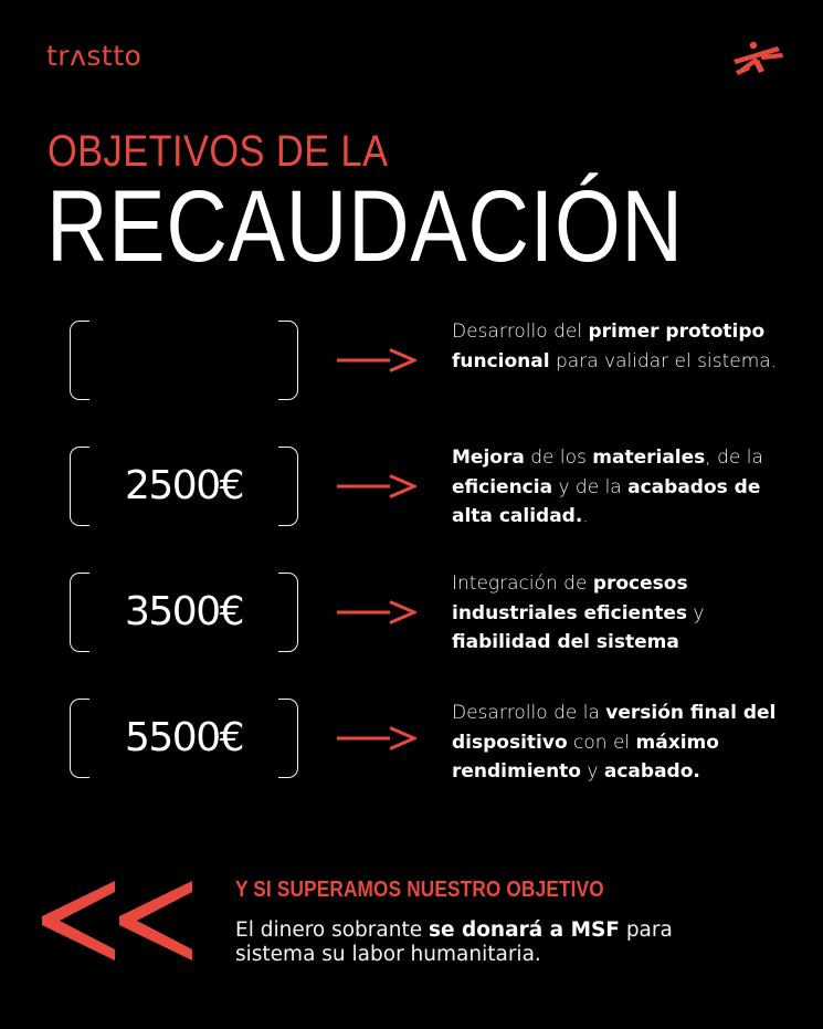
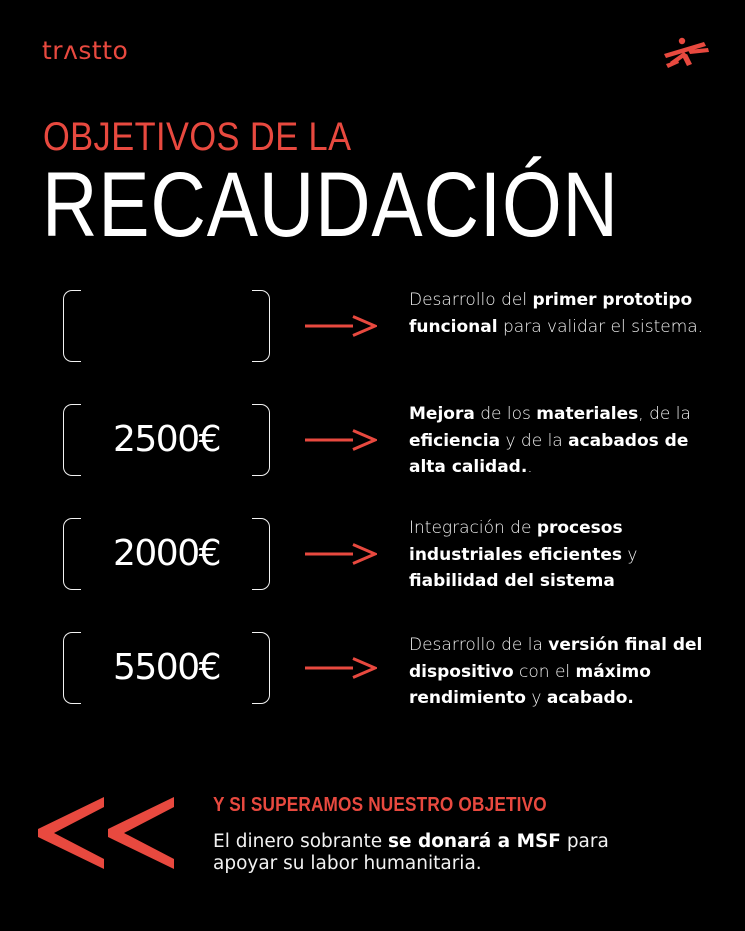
  trʌstto
  OBJETIVOS DE LA
  RECAUDACIÓN
  Desarrollo del primer prototipo funcional para validar el sistema.
  2500€
  Mejora de los materiales, de la eficiencia y de la acabados de alta calidad..
- 3500€
+ 2000€
  Integración de procesos industriales eficientes y fiabilidad del sistema
  5500€
  Desarrollo de la versión final del dispositivo con el máximo rendimiento y acabado.
  Y SI SUPERAMOS NUESTRO OBJETIVO
- El dinero sobrante se donará a MSF para sistema su labor humanitaria.
+ El dinero sobrante se donará a MSF para apoyar su labor humanitaria.
